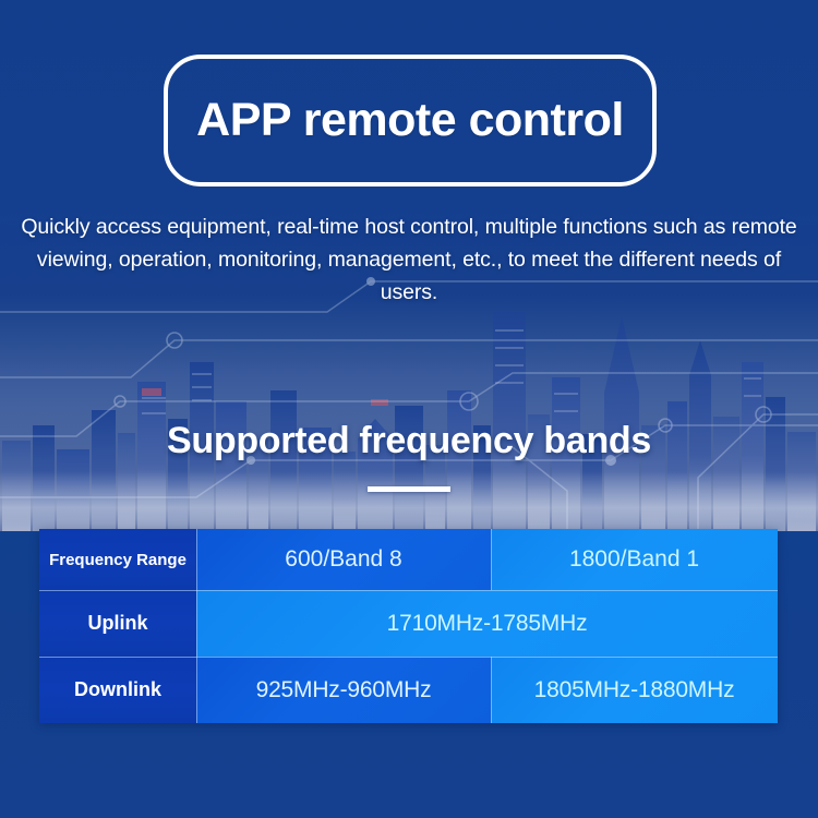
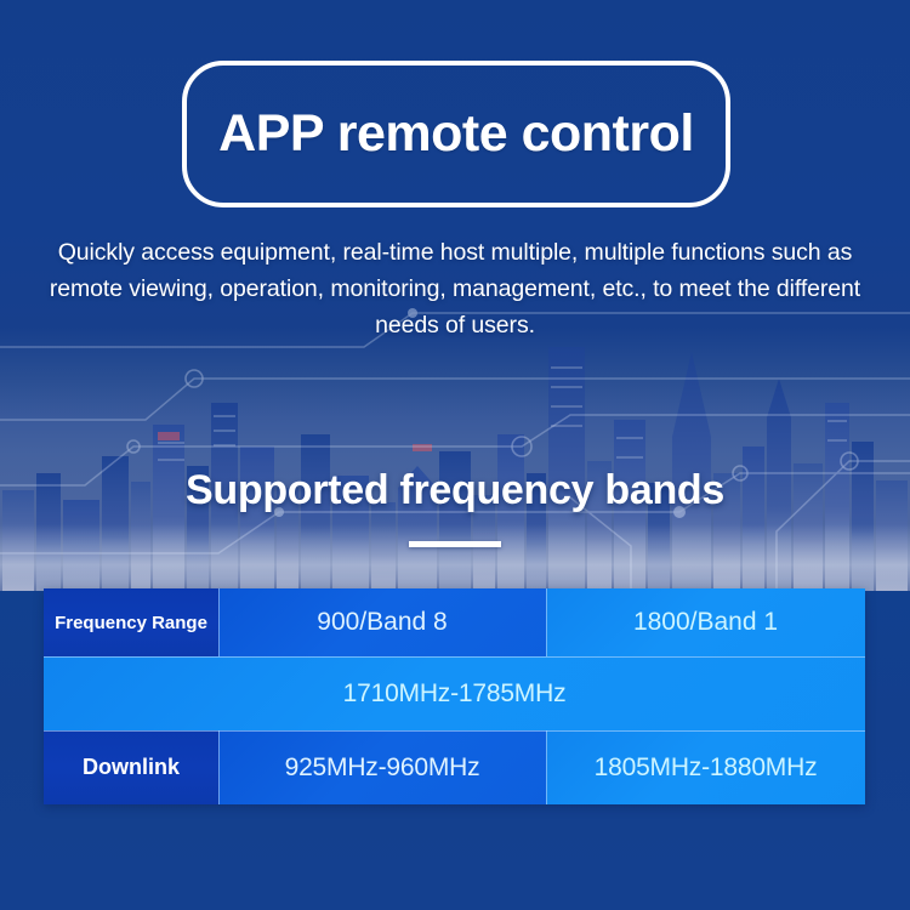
  APP remote control
- Quickly access equipment, real-time host control, multiple functions such as remote viewing, operation, monitoring, management, etc., to meet the different needs of users.
+ Quickly access equipment, real-time host multiple, multiple functions such as remote viewing, operation, monitoring, management, etc., to meet the different needs of users.
  Supported frequency bands
  Frequency Range
- 600/Band 8
+ 900/Band 8
  1800/Band 1
- Uplink
  1710MHz-1785MHz
  Downlink
  925MHz-960MHz
  1805MHz-1880MHz
